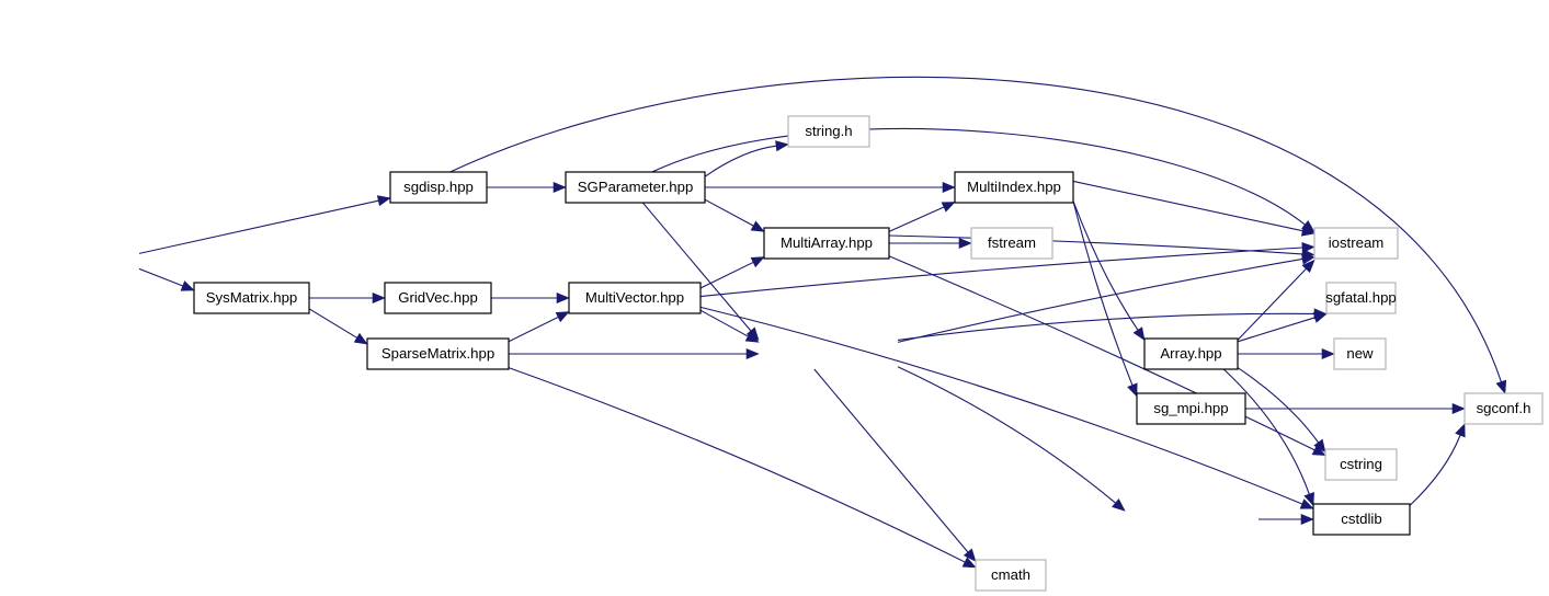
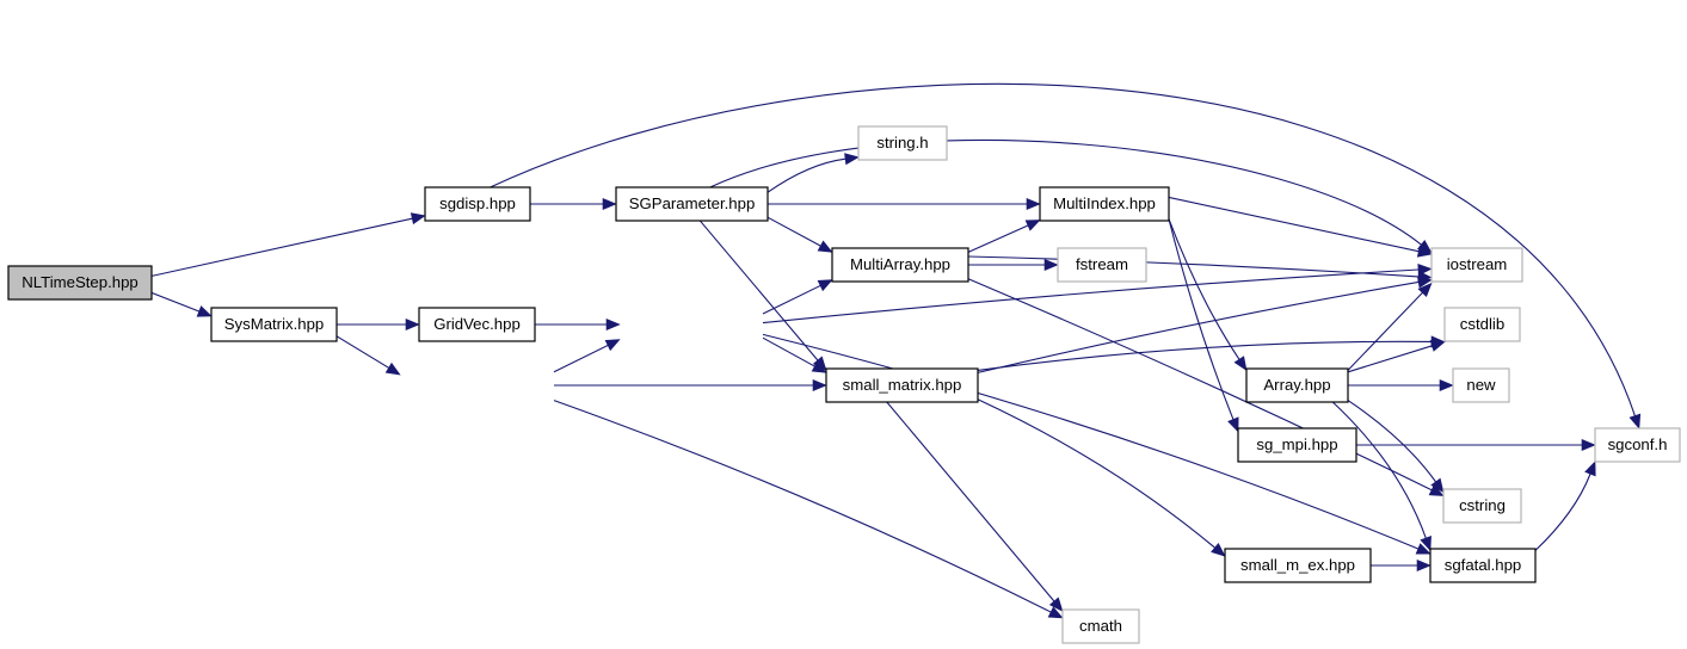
+ NLTimeStep.hpp
  sgdisp.hpp
  SysMatrix.hpp
  GridVec.hpp
- SparseMatrix.hpp
  SGParameter.hpp
- MultiVector.hpp
  string.h
  MultiArray.hpp
+ small_matrix.hpp
  MultiIndex.hpp
  fstream
  cmath
  Array.hpp
  sg_mpi.hpp
+ small_m_ex.hpp
  iostream
- sgfatal.hpp
+ cstdlib
  new
  cstring
  sgconf.h
- cstdlib
+ sgfatal.hpp
